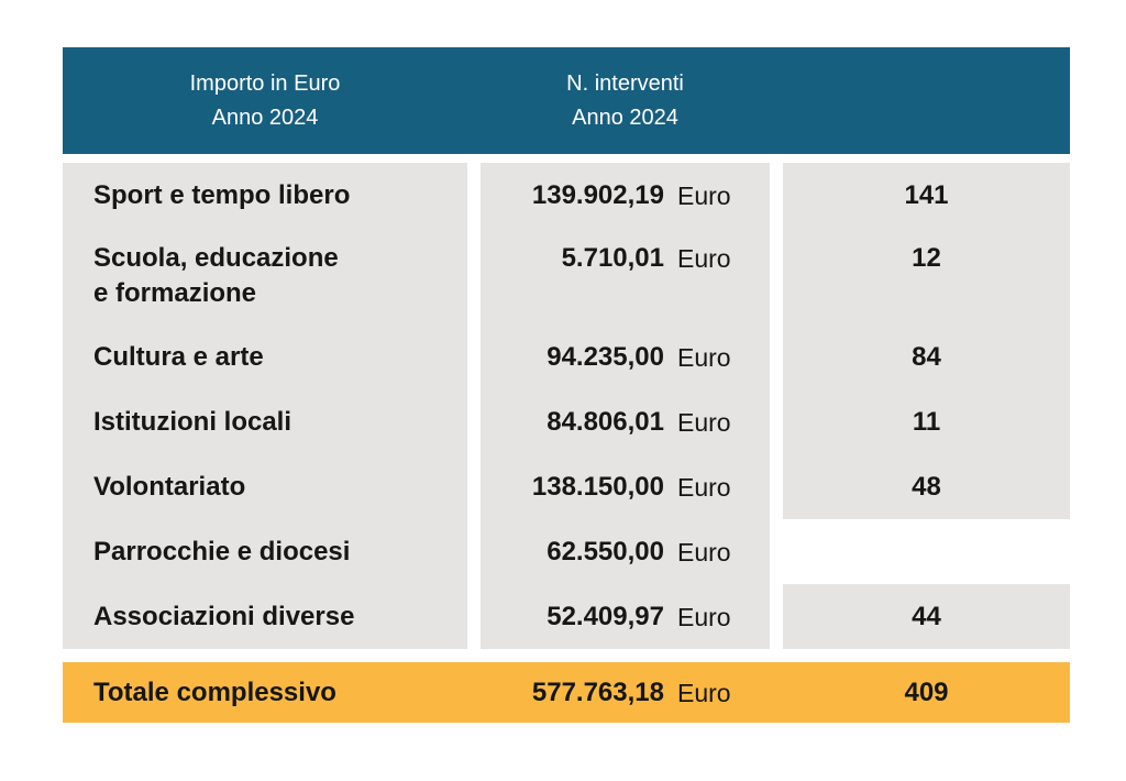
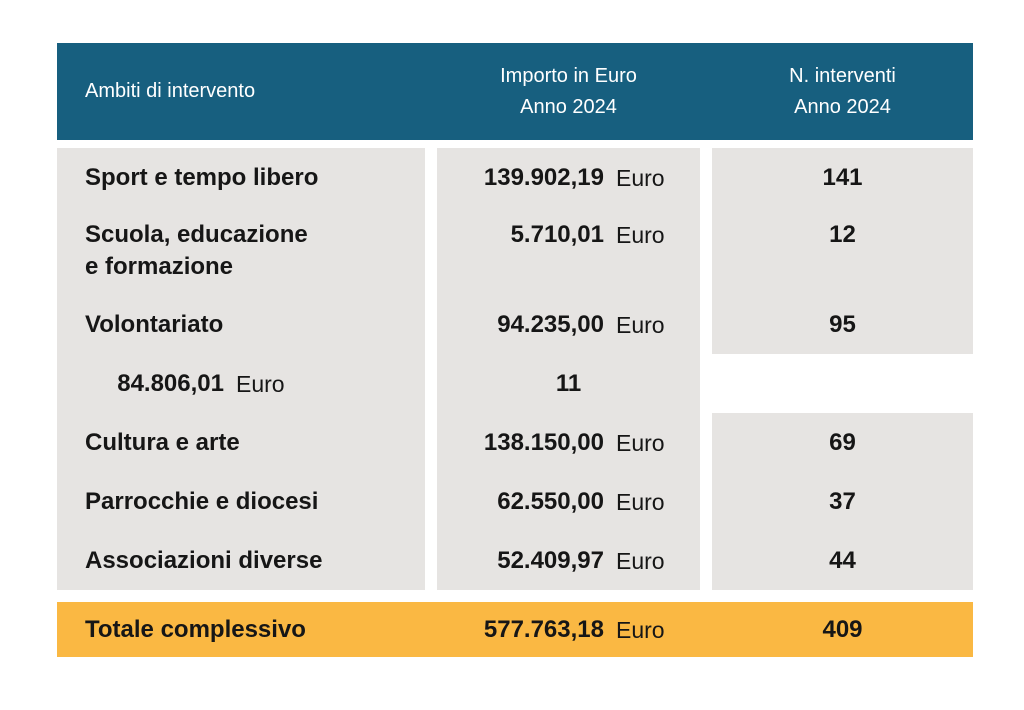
+ Ambiti di intervento
  Importo in Euro
  Anno 2024
  N. interventi
  Anno 2024
  Sport e tempo libero
  139.902,19
  Euro
  141
  Scuola, educazione
  e formazione
  5.710,01
  Euro
  12
- Cultura e arte
+ Volontariato
  94.235,00
  Euro
- 84
+ 95
- Istituzioni locali
  84.806,01
  Euro
  11
- Volontariato
+ Cultura e arte
  138.150,00
  Euro
- 48
+ 69
  Parrocchie e diocesi
  62.550,00
  Euro
+ 37
  Associazioni diverse
  52.409,97
  Euro
  44
  Totale complessivo
  577.763,18
  Euro
  409
